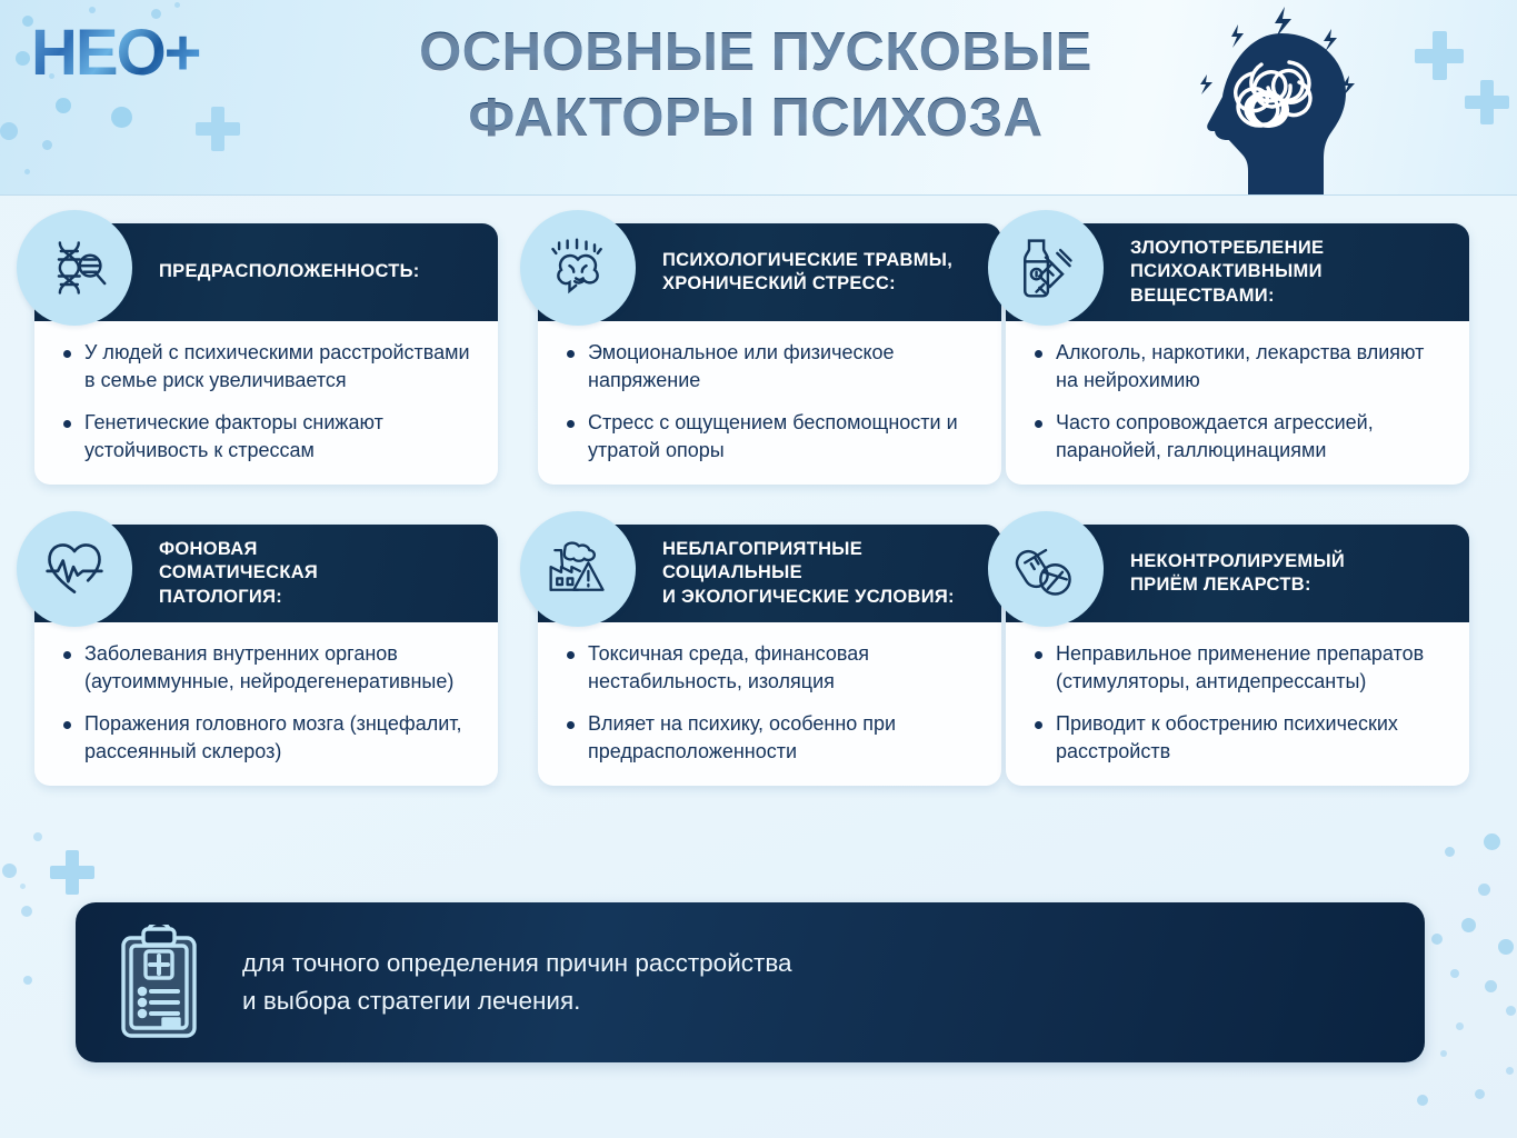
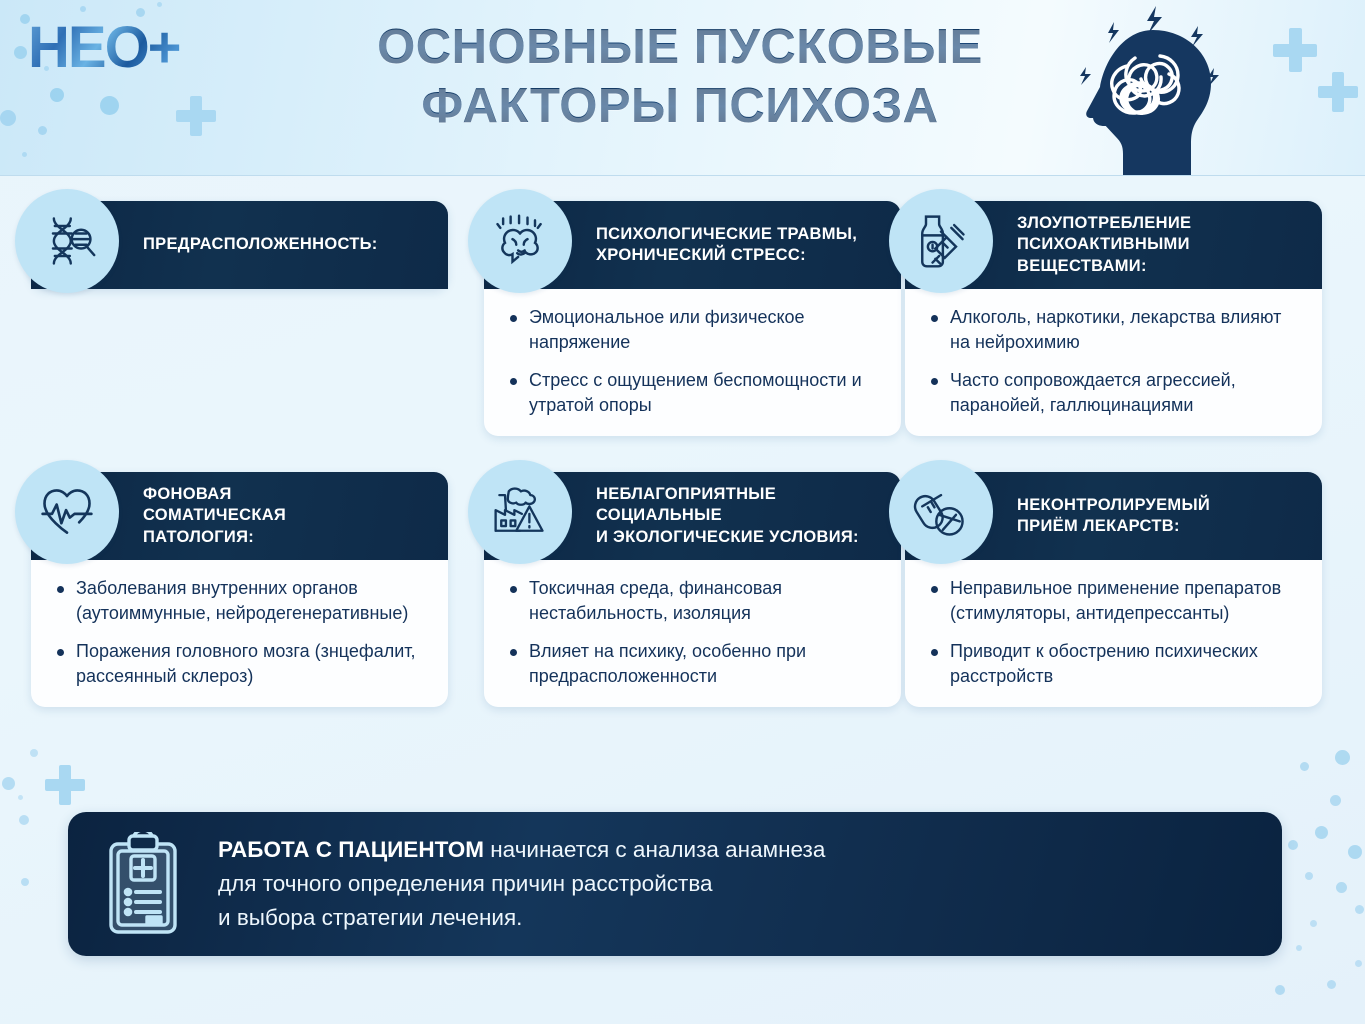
  НЕО+
  ОСНОВНЫЕ ПУСКОВЫЕ
  ФАКТОРЫ ПСИХОЗА
  ПРЕДРАСПОЛОЖЕННОСТЬ:
- У людей с психическими расстройствами в семье риск увеличивается
- Генетические факторы снижают устойчивость к стрессам
  ПСИХОЛОГИЧЕСКИЕ ТРАВМЫ,
  ХРОНИЧЕСКИЙ СТРЕСС:
  Эмоциональное или физическое напряжение
  Стресс с ощущением беспомощности и утратой опоры
  ЗЛОУПОТРЕБЛЕНИЕ
  ПСИХОАКТИВНЫМИ
  ВЕЩЕСТВАМИ:
  Алкоголь, наркотики, лекарства влияют на нейрохимию
  Часто сопровождается агрессией, паранойей, галлюцинациями
  ФОНОВАЯ
  СОМАТИЧЕСКАЯ
  ПАТОЛОГИЯ:
  Заболевания внутренних органов (аутоиммунные, нейродегенеративные)
  Поражения головного мозга (знцефалит, рассеянный склероз)
  НЕБЛАГОПРИЯТНЫЕ
  СОЦИАЛЬНЫЕ
  И ЭКОЛОГИЧЕСКИЕ УСЛОВИЯ:
  Токсичная среда, финансовая нестабильность, изоляция
  Влияет на психику, особенно при предрасположенности
  НЕКОНТРОЛИРУЕМЫЙ
  ПРИЁМ ЛЕКАРСТВ:
  Неправильное применение препаратов (стимуляторы, антидепрессанты)
  Приводит к обострению психических расстройств
+ РАБОТА С ПАЦИЕНТОМ начинается с анализа анамнеза
  для точного определения причин расстройства
  и выбора стратегии лечения.
